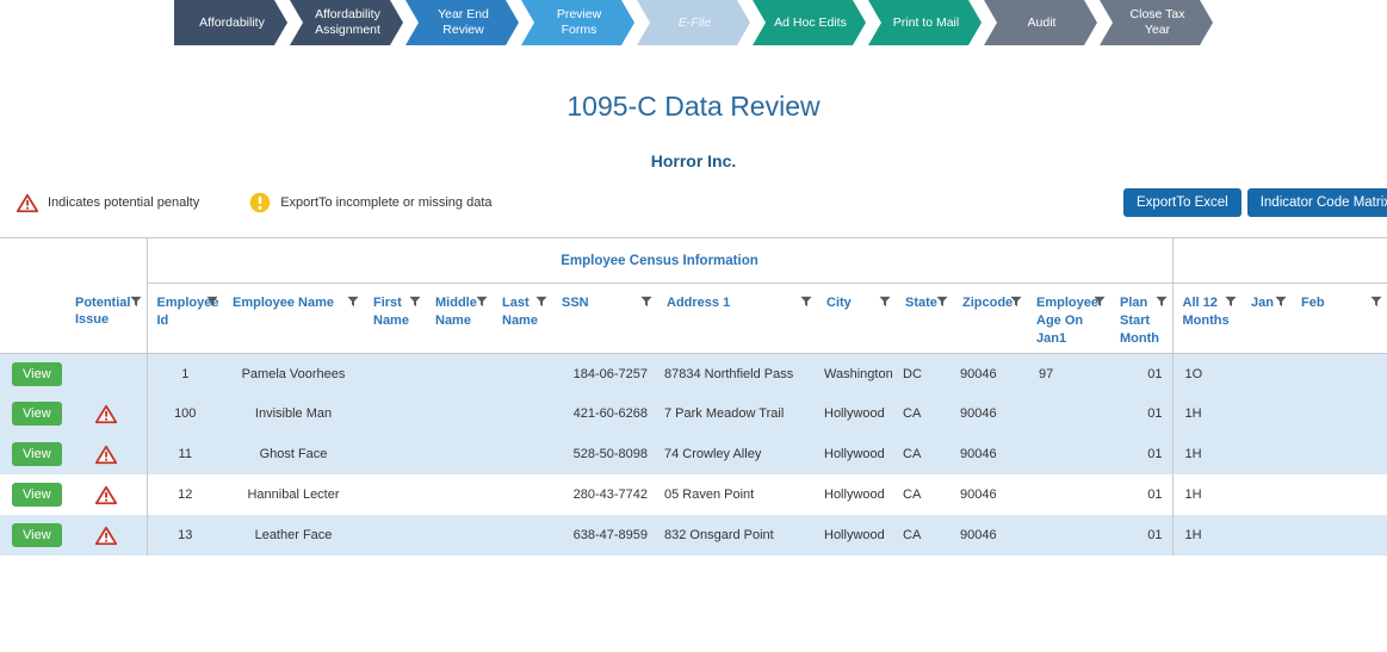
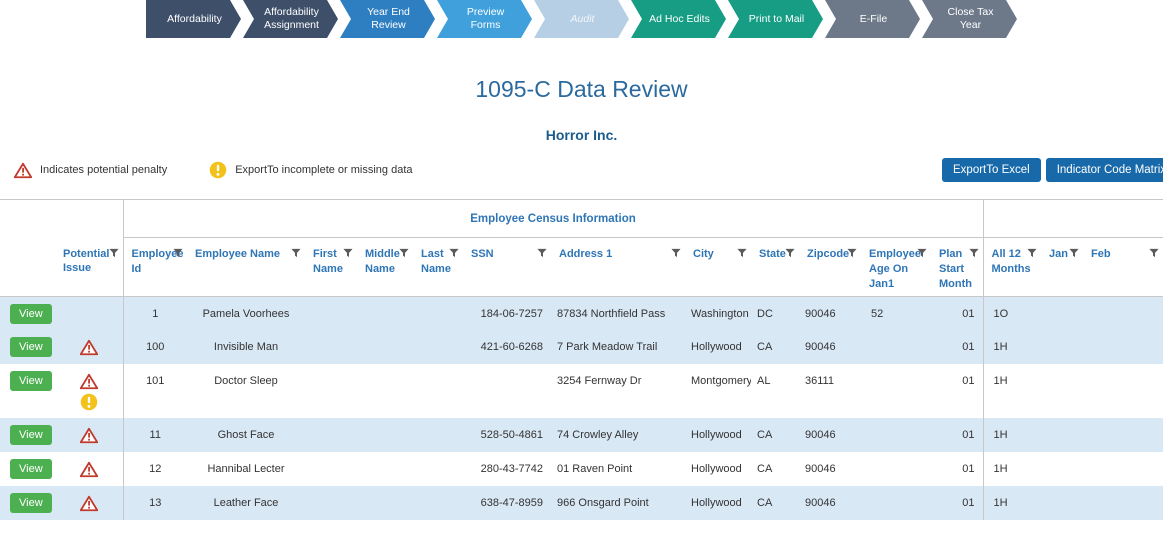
  Affordability
  Affordability Assignment
  Year End Review
  Preview Forms
- E-File
+ Audit
  Ad Hoc Edits
  Print to Mail
- Audit
+ E-File
  Close Tax Year
  1095-C Data Review
  Horror Inc.
  Indicates potential penalty
  ExportTo incomplete or missing data
  ExportTo Excel
  Indicator Code Matri
  	Employee Census Information
  	Potential Issue	Employee Id	Employee Name	First Name	Middle Name	Last Name	SSN	Address 1	City	State	Zipcode	Employee Age On Jan1	Plan Start Month	All 12 Months	Jan	Feb
- View		1	Pamela Voorhees				184-06-7257	87834 Northfield Pass	Washington	DC	90046	97	01	1O
+ View		1	Pamela Voorhees				184-06-7257	87834 Northfield Pass	Washington	DC	90046	52	01	1O
  View		100	Invisible Man				421-60-6268	7 Park Meadow Trail	Hollywood	CA	90046		01	1H
+ View		101	Doctor Sleep					3254 Fernway Dr	Montgomery	AL	36111		01	1H
- View		11	Ghost Face				528-50-8098	74 Crowley Alley	Hollywood	CA	90046		01	1H
+ View		11	Ghost Face				528-50-4861	74 Crowley Alley	Hollywood	CA	90046		01	1H
- View		12	Hannibal Lecter				280-43-7742	05 Raven Point	Hollywood	CA	90046		01	1H
+ View		12	Hannibal Lecter				280-43-7742	01 Raven Point	Hollywood	CA	90046		01	1H
- View		13	Leather Face				638-47-8959	832 Onsgard Point	Hollywood	CA	90046		01	1H
+ View		13	Leather Face				638-47-8959	966 Onsgard Point	Hollywood	CA	90046		01	1H
